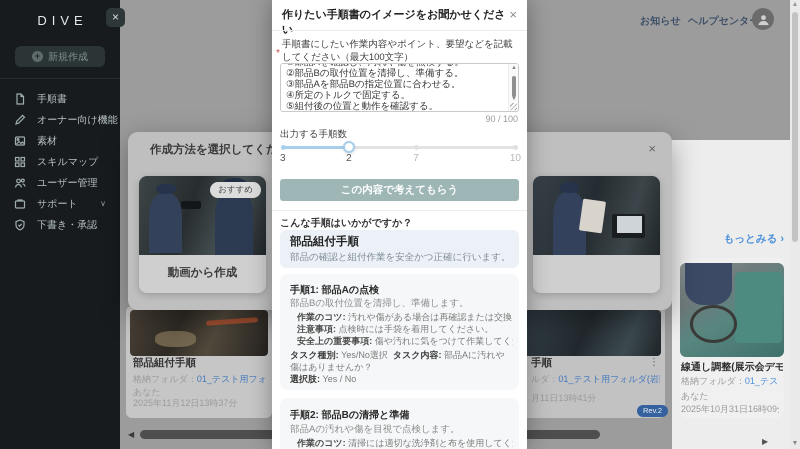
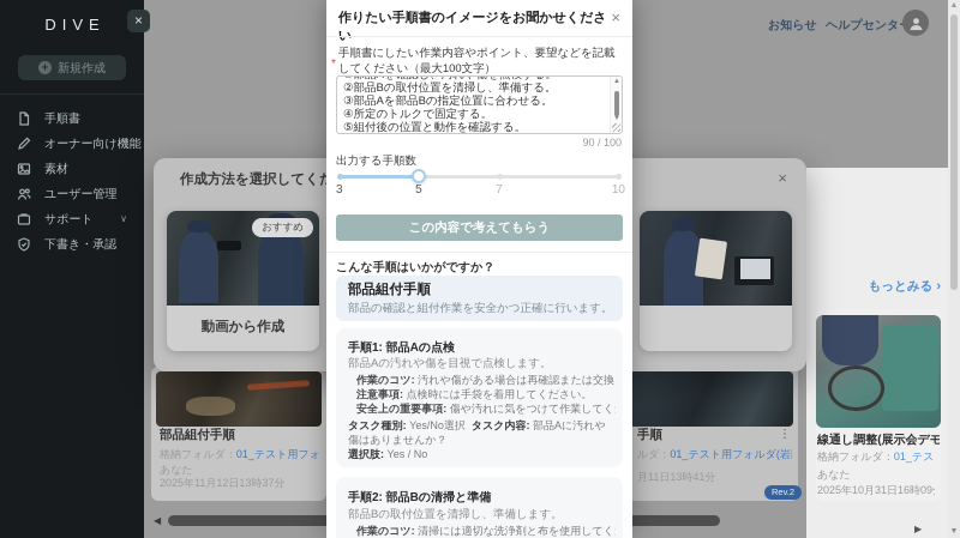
  お知らせ
  ヘルプセンタ
  もっとみる ›
  部品組付手順
  格納フォルダ：01_テスト用フォ
  あなた
  2025年11月12日13時37分
  手順
  ⋮
  ルダ：01_テスト用フォルダ(岩
  月11日13時41分
  Rev.2
  線通し調整(展示会デモ
  格納フォルダ：01_テス
  あなた
  2025年10月31日16時09
  ◀
  ▶
  DIVE
  ×
  +
  新規作成
  手順書
  オーナー向け機能
  素材
- スキルマップ
  ユーザー管理
  サポート
  ∨
  下書き・承認
  作成方法を選択してく
  ×
  おすすめ
  動画から作成
  作りたい手順書のイメージをお聞かせください
  ×
  *
  手順書にしたい作業内容やポイント、要望などを記載してください（最大100文字）
  ②部品Bの取付位置を清掃し、準備する。
  ③部品Aを部品Bの指定位置に合わせる。
  ④所定のトルクで固定する。
  ⑤組付後の位置と動作を確認する。
  90 / 100
  出力する手順数
  3
- 2
+ 5
  7
  10
  この内容で考えてもらう
  こんな手順はいかがですか？
  部品組付手順
  部品の確認と組付作業を安全かつ正確に行います。
  手順1: 部品Aの点検
- 部品Bの取付位置を清掃し、準備します。
+ 部品Aの汚れや傷を目視で点検します。
  作業のコツ: 汚れや傷がある場合は再確認または交換
  注意事項: 点検時には手袋を着用してください。
  安全上の重要事項: 傷や汚れに気をつけて作業してく
  タスク種別: Yes/No選択 タスク内容: 部品Aに汚れや傷はありませんか？
  選択肢: Yes / No
  手順2: 部品Bの清掃と準備
- 部品Aの汚れや傷を目視で点検します。
+ 部品Bの取付位置を清掃し、準備します。
  作業のコツ: 清掃には適切な洗浄剤と布を使用してく
